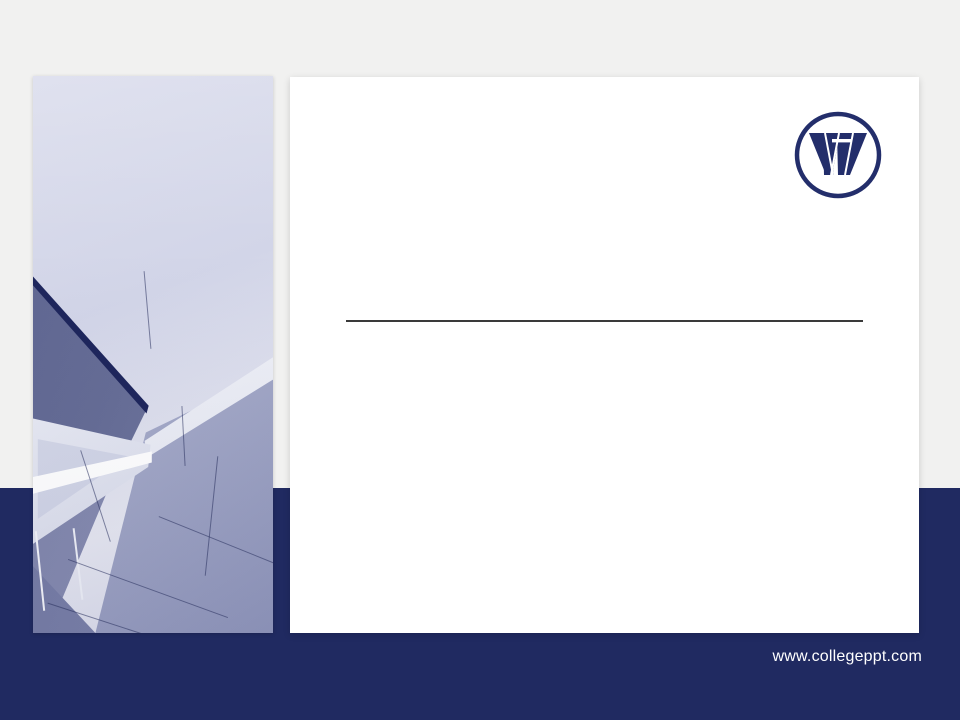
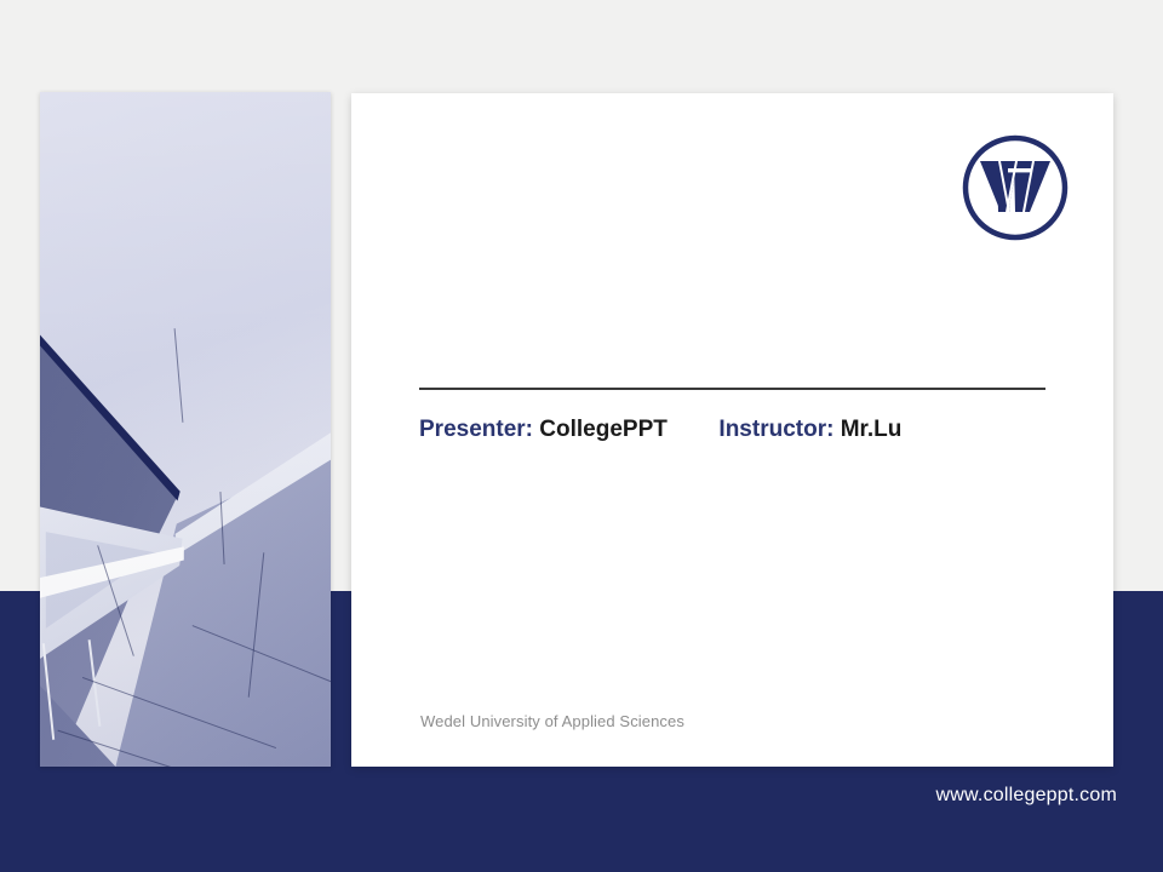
+ Presenter: CollegePPT Instructor: Mr.Lu
+ Wedel University of Applied Sciences
  www.collegeppt.com
